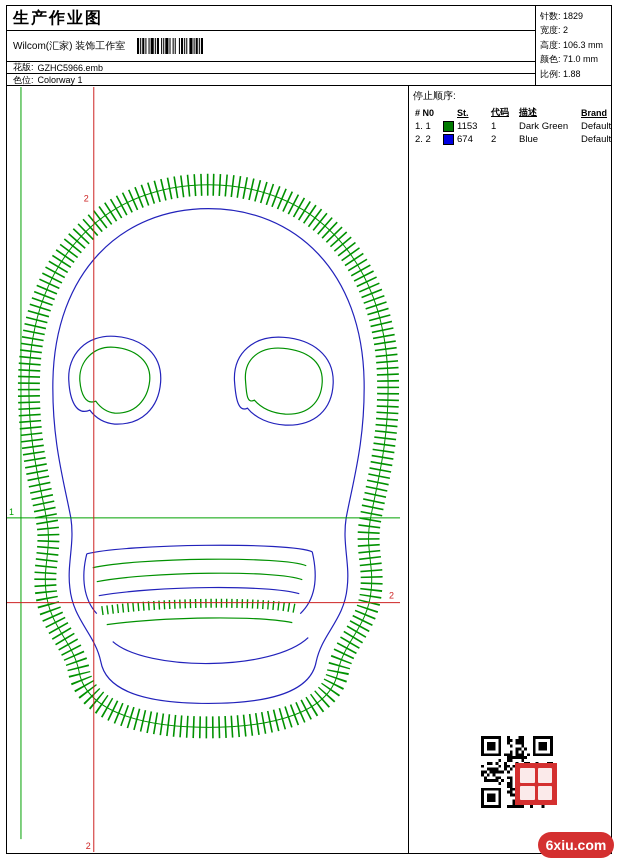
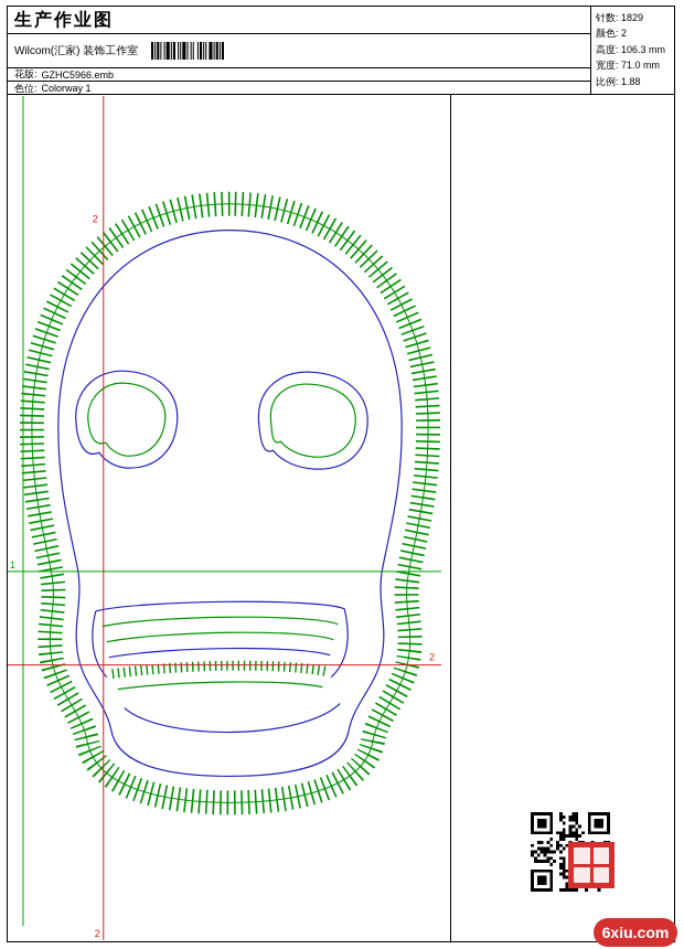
  生产作业图
  Wilcom(汇家) 装饰工作室
  花版:
  GZHC5966.emb
  色位:
  Colorway 1
  针数: 1829
- 宽度: 2
+ 颜色: 2
  高度: 106.3 mm
- 颜色: 71.0 mm
+ 宽度: 71.0 mm
  比例: 1.88
  1
  2
  2
  2
- 停止顺序:
- # N0		St.	代码	描述	Brand
- 1. 1		1153	1	Dark Green	Default
- 2. 2		674	2	Blue	Default
  6xiu.com
